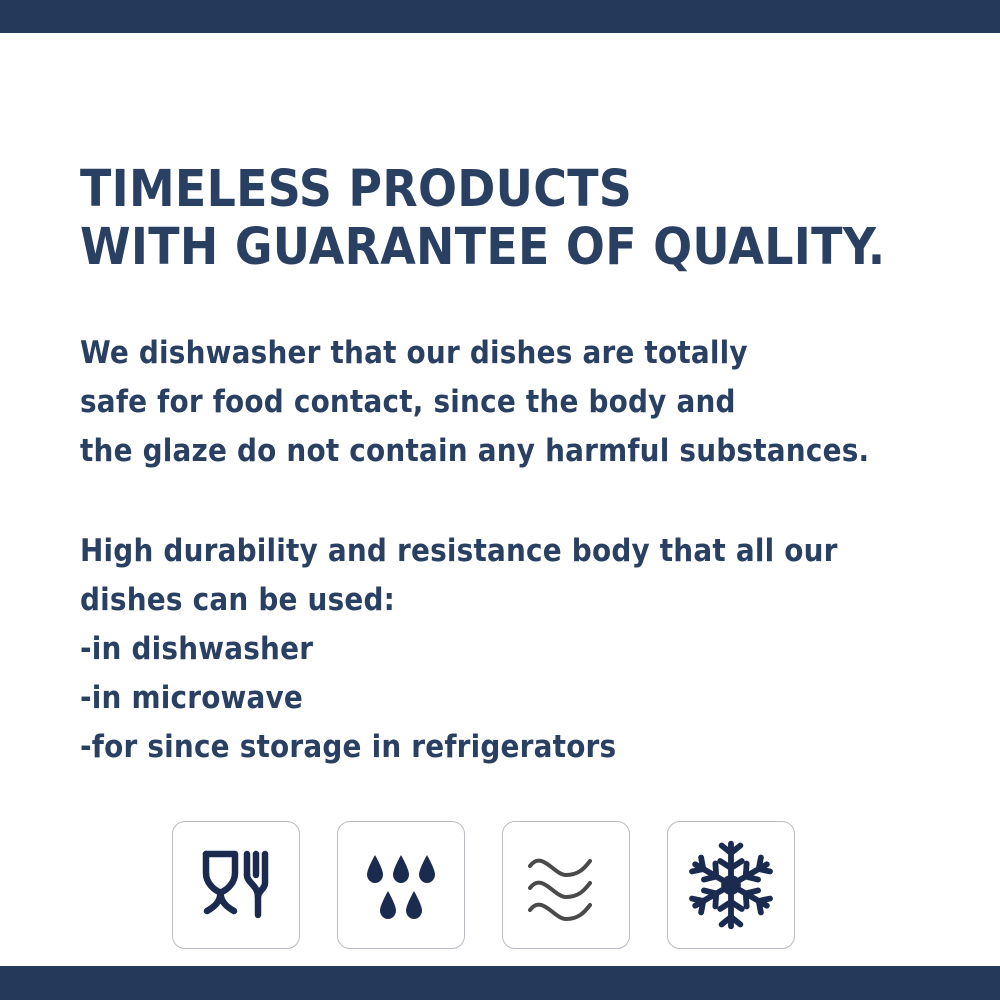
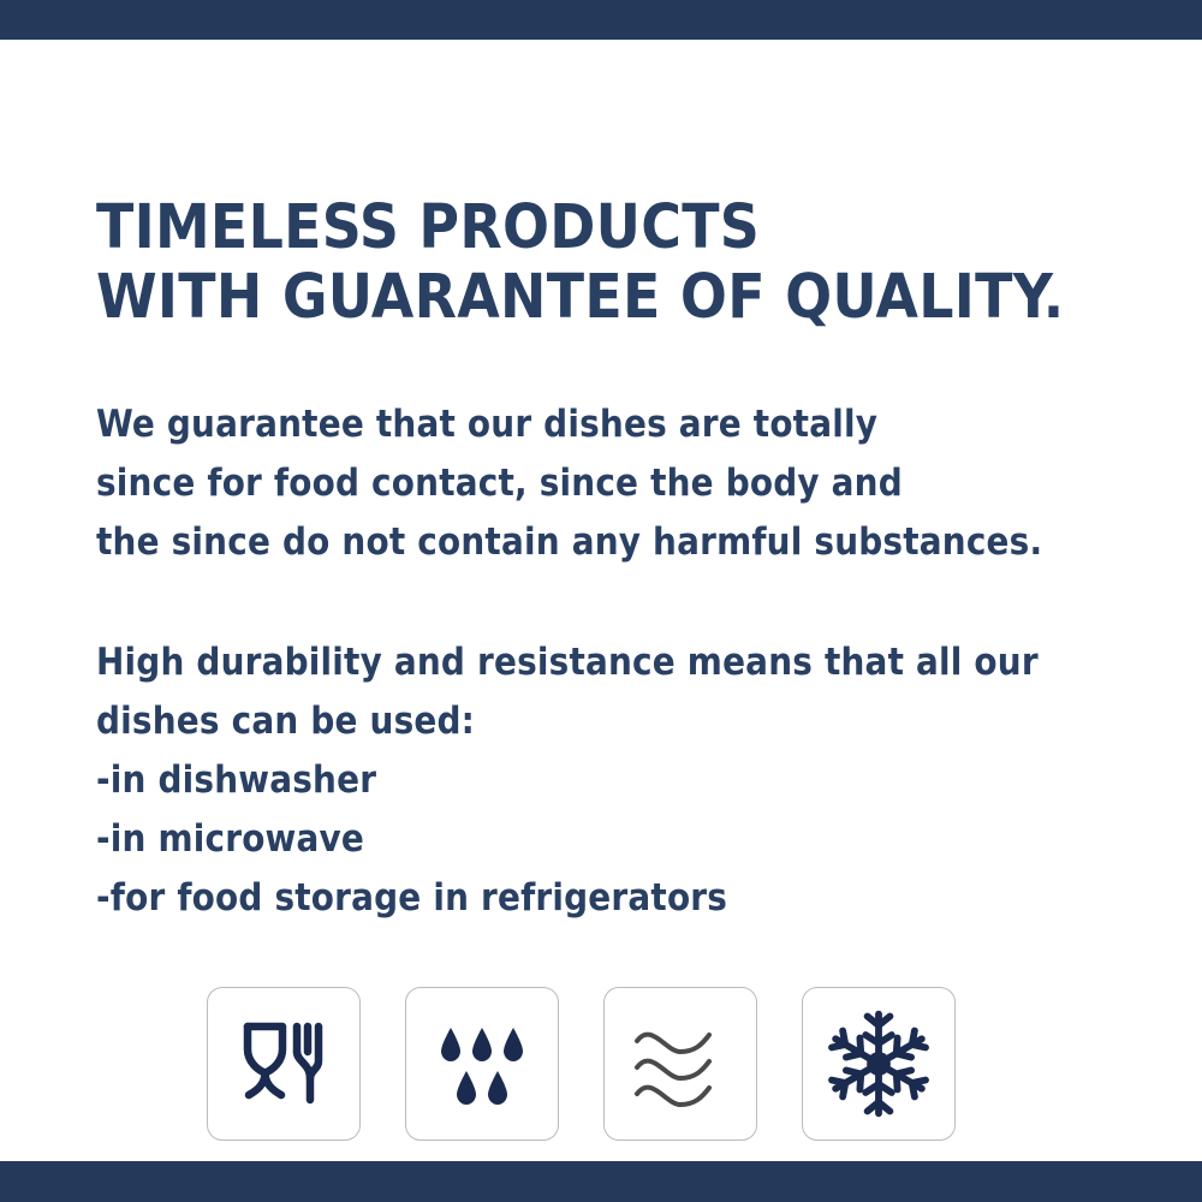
  TIMELESS PRODUCTS
  WITH GUARANTEE OF QUALITY.
- We dishwasher that our dishes are totally
+ We guarantee that our dishes are totally
- safe for food contact, since the body and
+ since for food contact, since the body and
- the glaze do not contain any harmful substances.
+ the since do not contain any harmful substances.
- High durability and resistance body that all our
+ High durability and resistance means that all our
  dishes can be used:
  -in dishwasher
  -in microwave
- -for since storage in refrigerators
+ -for food storage in refrigerators
